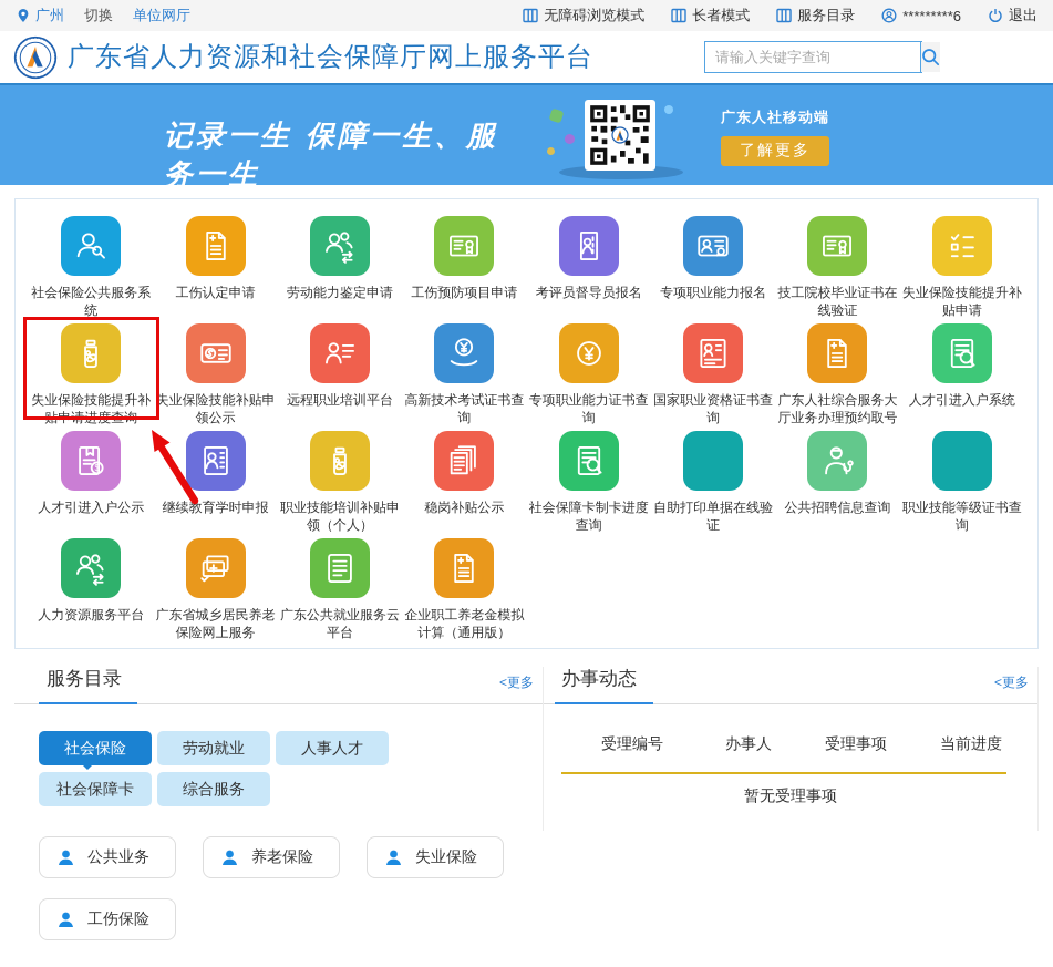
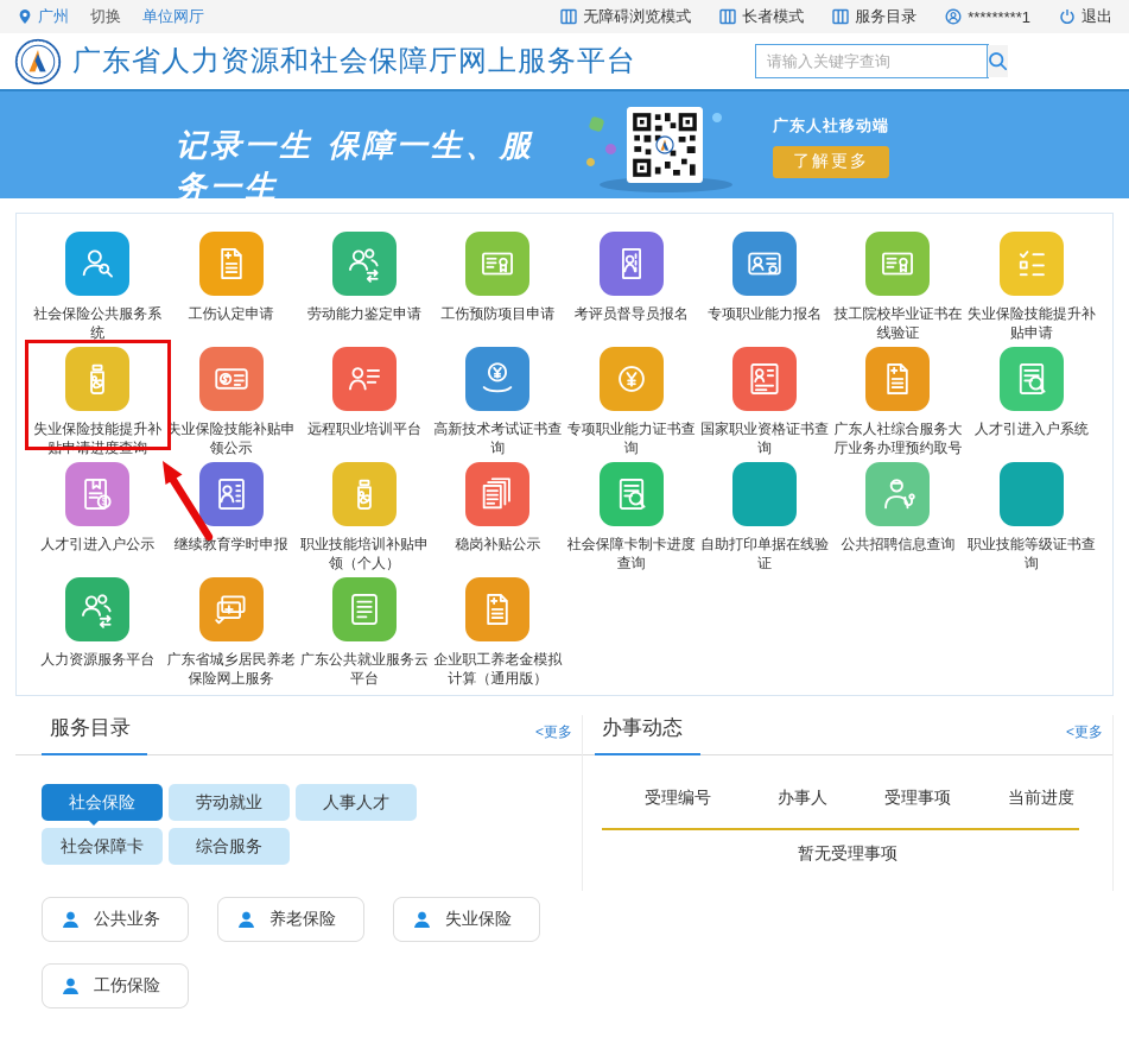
  广州
  切换
  单位网厅
  无障碍浏览模式
  长者模式
  服务目录
- *********6
+ *********1
  退出
  广东省人力资源和社会保障厅网上服务平台
  请输入关键字查询
  记录一生 保障一生、服务一生
  广东人社移动端
  了解更多
  社会保险公共服务系统
  工伤认定申请
  劳动能力鉴定申请
  工伤预防项目申请
  考评员督导员报名
  专项职业能力报名
  技工院校毕业证书在线验证
  失业保险技能提升补贴申请
  失业保险技能提升补贴申请进度查询
  失业保险技能补贴申领公示
  远程职业培训平台
  高新技术考试证书查询
  专项职业能力证书查询
  国家职业资格证书查询
  广东人社综合服务大厅业务办理预约取号
  人才引进入户系统
  人才引进入户公示
  继续教育学时申报
  职业技能培训补贴申领（个人）
  稳岗补贴公示
  社会保障卡制卡进度查询
  自助打印单据在线验证
  公共招聘信息查询
  职业技能等级证书查询
  人力资源服务平台
  广东省城乡居民养老保险网上服务
  广东公共就业服务云平台
  企业职工养老金模拟计算（通用版）
  服务目录
  <更多
  社会保险
  劳动就业
  人事人才
  社会保障卡
  综合服务
  公共业务
  养老保险
  失业保险
  工伤保险
  办事动态
  <更多
  受理编号
  办事人
  受理事项
  当前进度
  暂无受理事项
